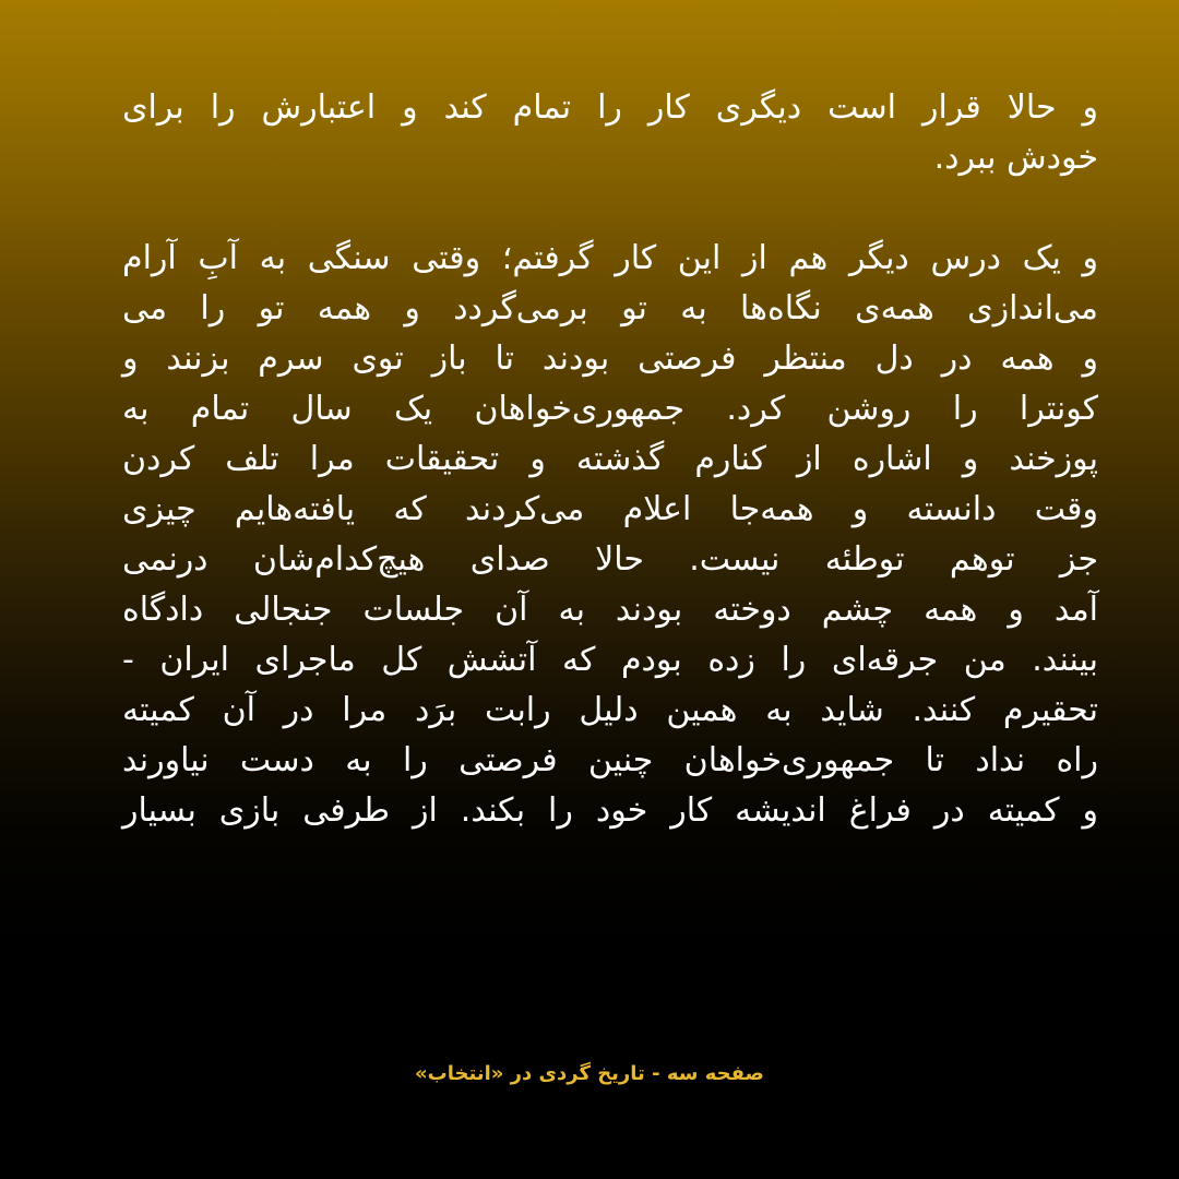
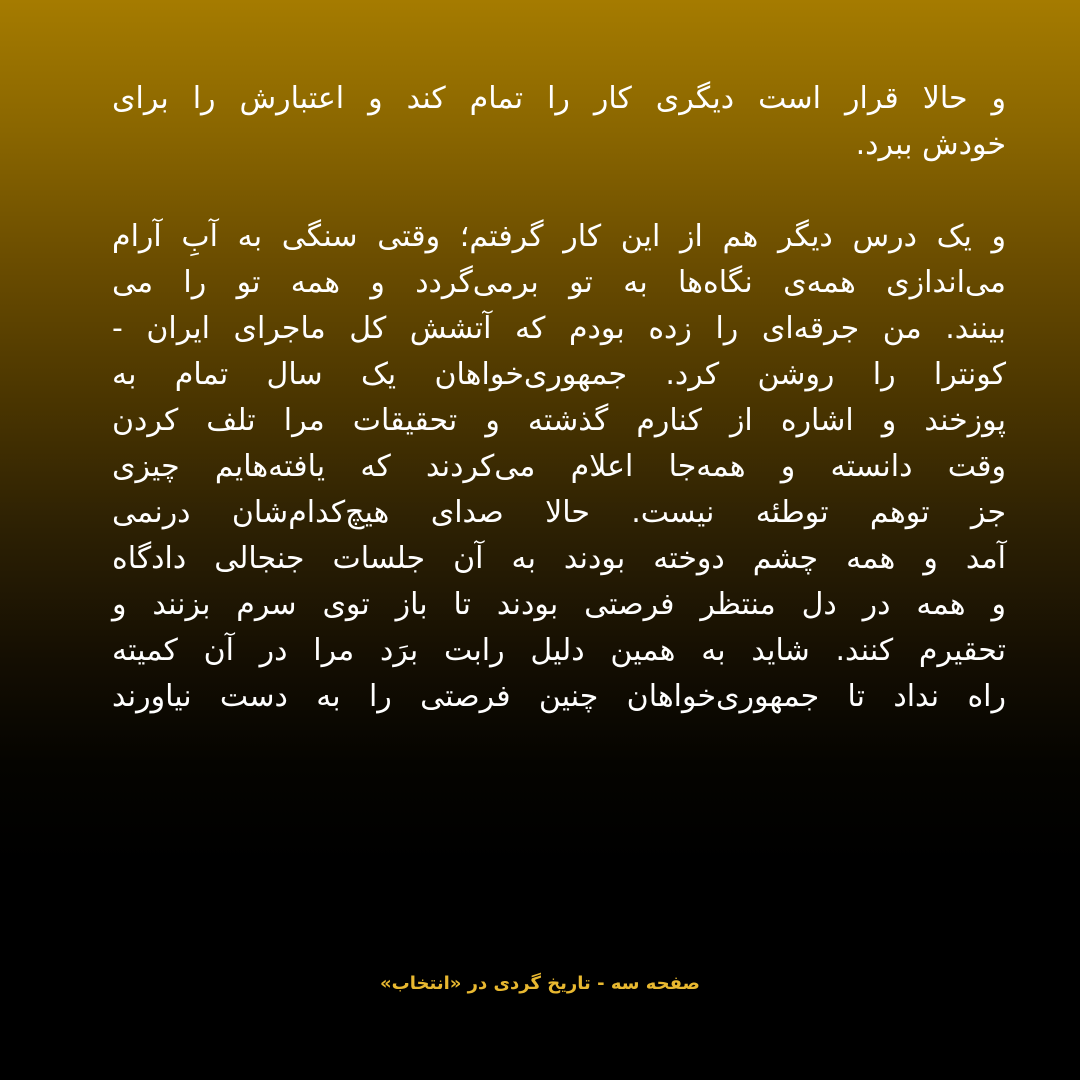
  و حالا قرار است دیگری کار را تمام کند و اعتبارش را برای
  خودش ببرد.
  و یک درس دیگر هم از این کار گرفتم؛ وقتی سنگی به آبِ آرام
  می‌اندازی همه‌ی نگاه‌ها به تو برمی‌گردد و همه تو را می
- و همه در دل منتظر فرصتی بودند تا باز توی سرم بزنند و
+ بینند. من جرقه‌ای را زده بودم که آتشش کل ماجرای ایران -
  کونترا را روشن کرد. جمهوری‌خواهان یک سال تمام به
  پوزخند و اشاره از کنارم گذشته و تحقیقات مرا تلف کردن
  وقت دانسته و همه‌جا اعلام می‌کردند که یافته‌هایم چیزی
  جز توهم توطئه نیست. حالا صدای هیچ‌کدام‌شان درنمی
  آمد و همه چشم دوخته بودند به آن جلسات جنجالی دادگاه
- بینند. من جرقه‌ای را زده بودم که آتشش کل ماجرای ایران -
+ و همه در دل منتظر فرصتی بودند تا باز توی سرم بزنند و
  تحقیرم کنند. شاید به همین دلیل رابت برَد مرا در آن کمیته
  راه نداد تا جمهوری‌خواهان چنین فرصتی را به دست نیاورند
- و کمیته در فراغ اندیشه کار خود را بکند. از طرفی بازی بسیار
  صفحه سه - تاریخ گردی در «انتخاب»
